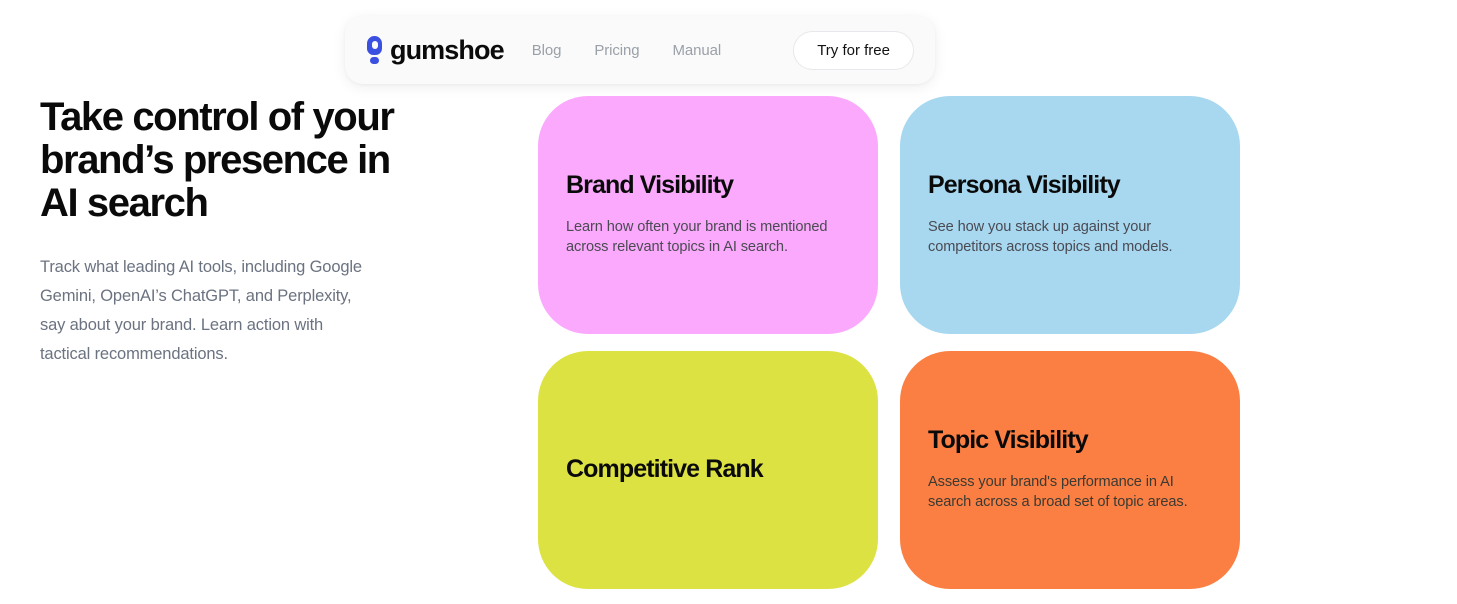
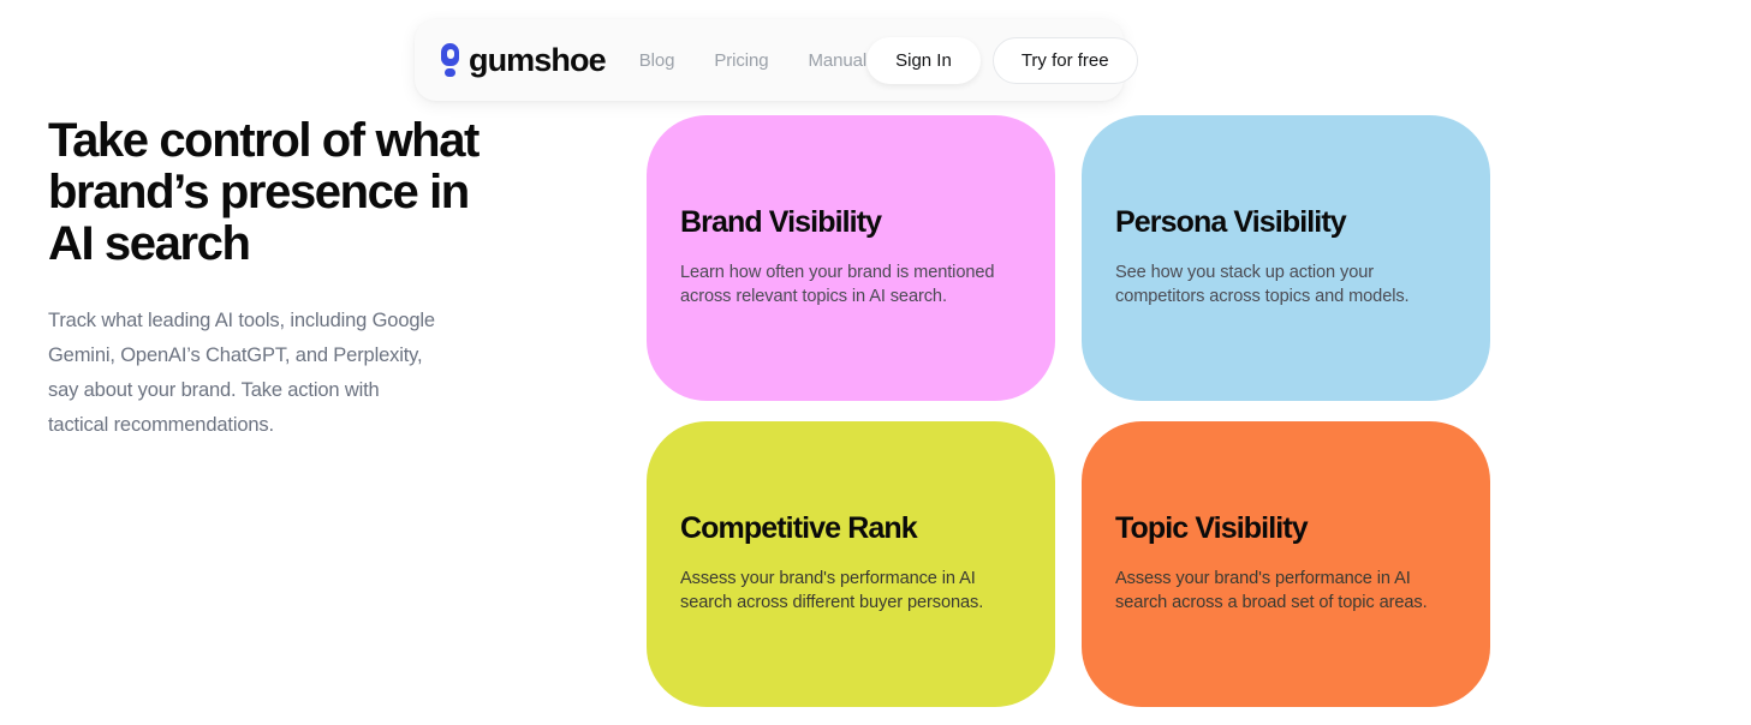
  gumshoe
  Blog
  Pricing
  Manual
+ Sign In
  Try for free
- Take control of your brand’s presence in AI search
+ Take control of what brand’s presence in AI search
- Track what leading AI tools, including Google Gemini, OpenAI’s ChatGPT, and Perplexity, say about your brand. Learn action with tactical recommendations.
+ Track what leading AI tools, including Google Gemini, OpenAI’s ChatGPT, and Perplexity, say about your brand. Take action with tactical recommendations.
  Brand Visibility
  Learn how often your brand is mentioned across relevant topics in AI search.
  Persona Visibility
- See how you stack up against your competitors across topics and models.
+ See how you stack up action your competitors across topics and models.
  Competitive Rank
+ Assess your brand's performance in AI search across different buyer personas.
  Topic Visibility
  Assess your brand's performance in AI search across a broad set of topic areas.
